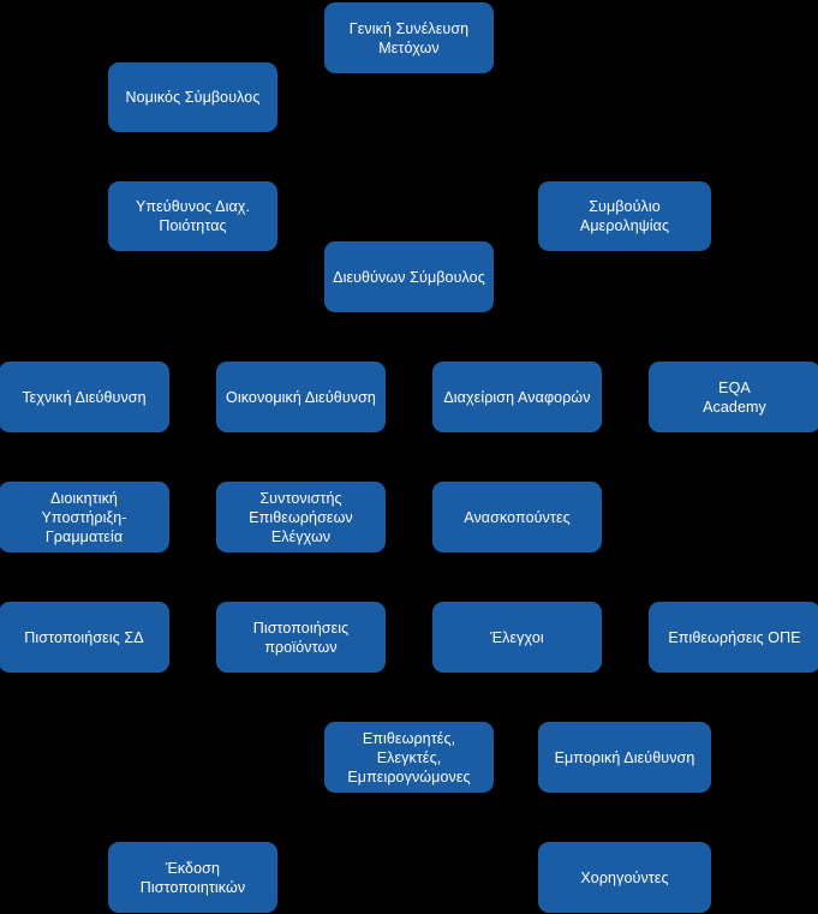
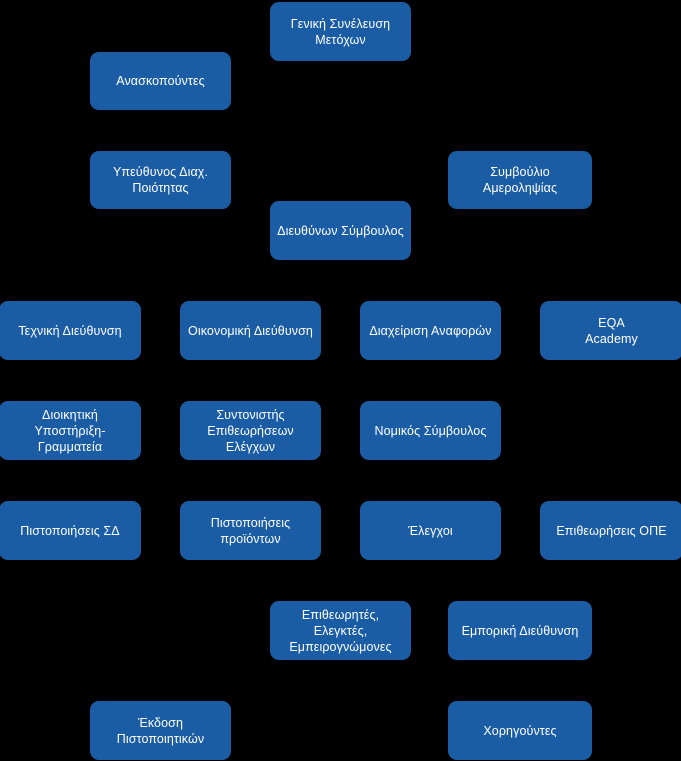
  Γενική Συνέλευση
  Μετόχων
- Νομικός Σύμβουλος
+ Ανασκοπούντες
  Υπεύθυνος Διαχ.
  Ποιότητας
  Συμβούλιο Αμεροληψίας
  Διευθύνων Σύμβουλος
  Τεχνική Διεύθυνση
  Οικονομική Διεύθυνση
  Διαχείριση Αναφορών
  EQA
  Academy
  Διοικητική Υποστήριξη-
  Γραμματεία
  Συντονιστής
  Επιθεωρήσεων Ελέγχων
- Ανασκοπούντες
+ Νομικός Σύμβουλος
  Πιστοποιήσεις ΣΔ
  Πιστοποιήσεις προϊόντων
  Έλεγχοι
  Επιθεωρήσεις ΟΠΕ
  Επιθεωρητές, Ελεγκτές,
  Εμπειρογνώμονες
  Εμπορική Διεύθυνση
  Έκδοση Πιστοποιητικών
  Χορηγούντες
